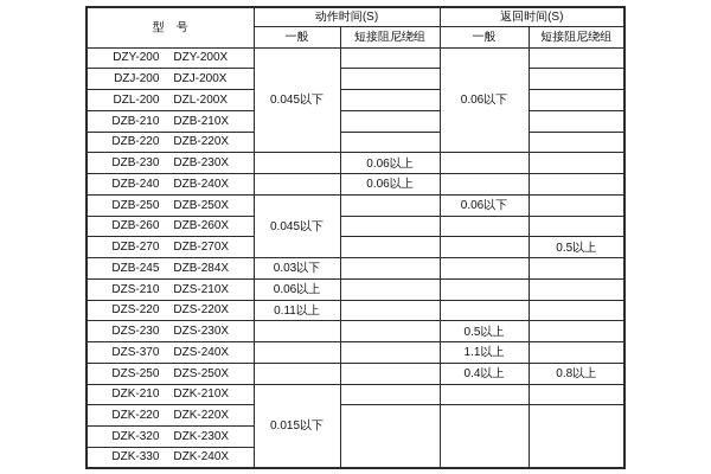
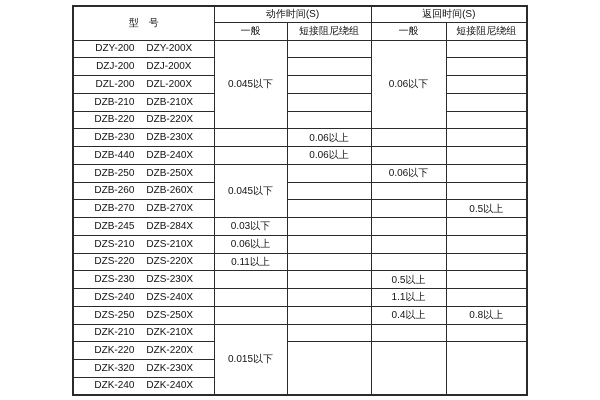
  型 号	动作时间(S)	返回时间(S)
  一般	短接阻尼绕组	一般	短接阻尼绕组
  DZY-200 DZY-200X	0.045以下		0.06以下
  DZJ-200 DZJ-200X
  DZL-200 DZL-200X
  DZB-210 DZB-210X
  DZB-220 DZB-220X
  DZB-230 DZB-230X		0.06以上
- DZB-240 DZB-240X		0.06以上
+ DZB-440 DZB-240X		0.06以上
  DZB-250 DZB-250X	0.045以下		0.06以下
  DZB-260 DZB-260X
  DZB-270 DZB-270X			0.5以上
  DZB-245 DZB-284X	0.03以下
  DZS-210 DZS-210X	0.06以上
  DZS-220 DZS-220X	0.11以上
  DZS-230 DZS-230X			0.5以上
- DZS-370 DZS-240X			1.1以上
+ DZS-240 DZS-240X			1.1以上
  DZS-250 DZS-250X			0.4以上	0.8以上
  DZK-210 DZK-210X	0.015以下
  DZK-220 DZK-220X
  DZK-320 DZK-230X
- DZK-330 DZK-240X
+ DZK-240 DZK-240X
